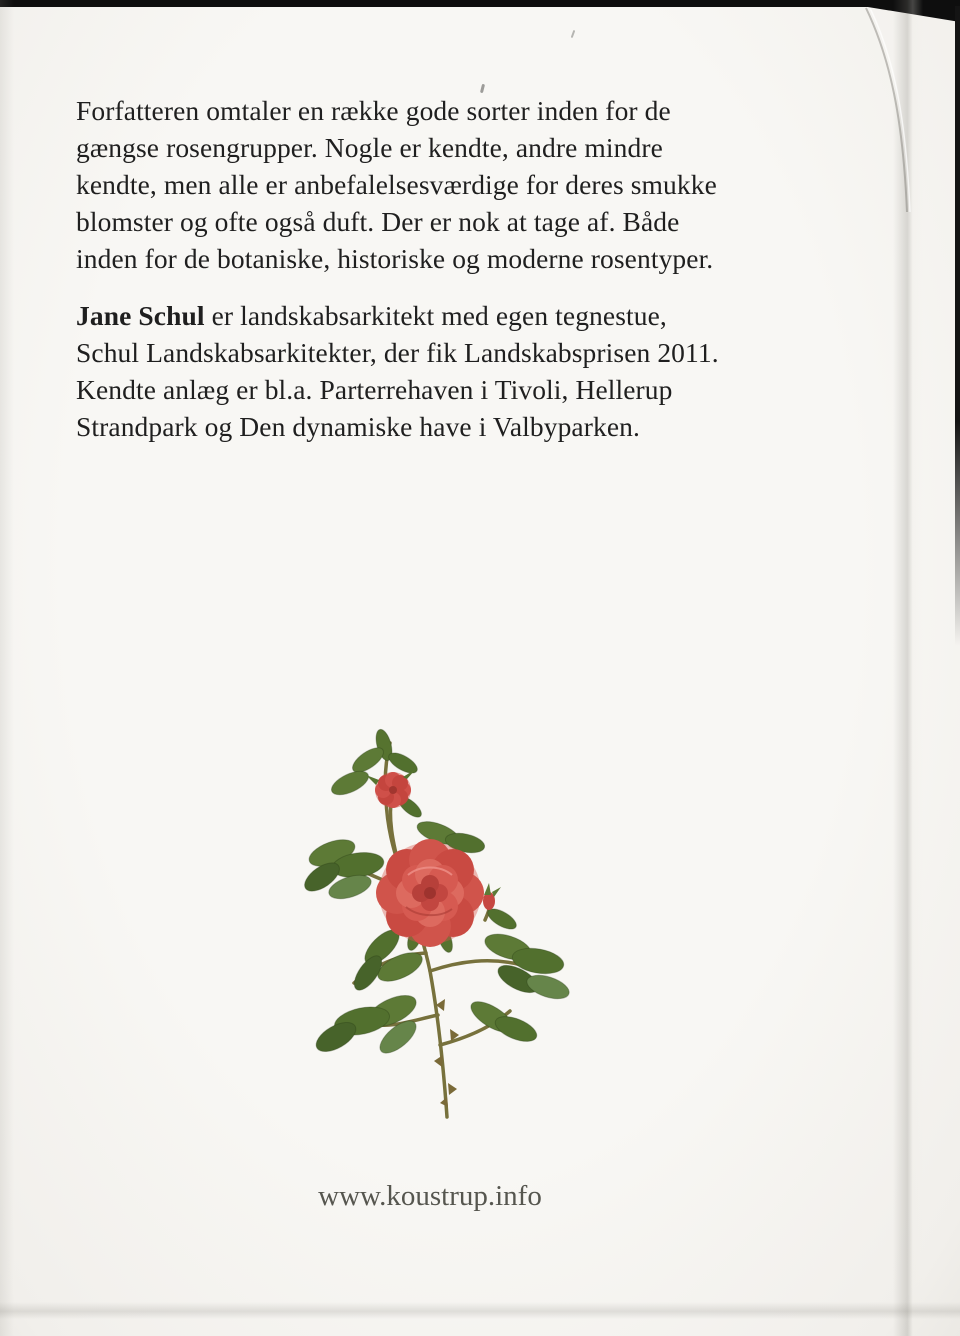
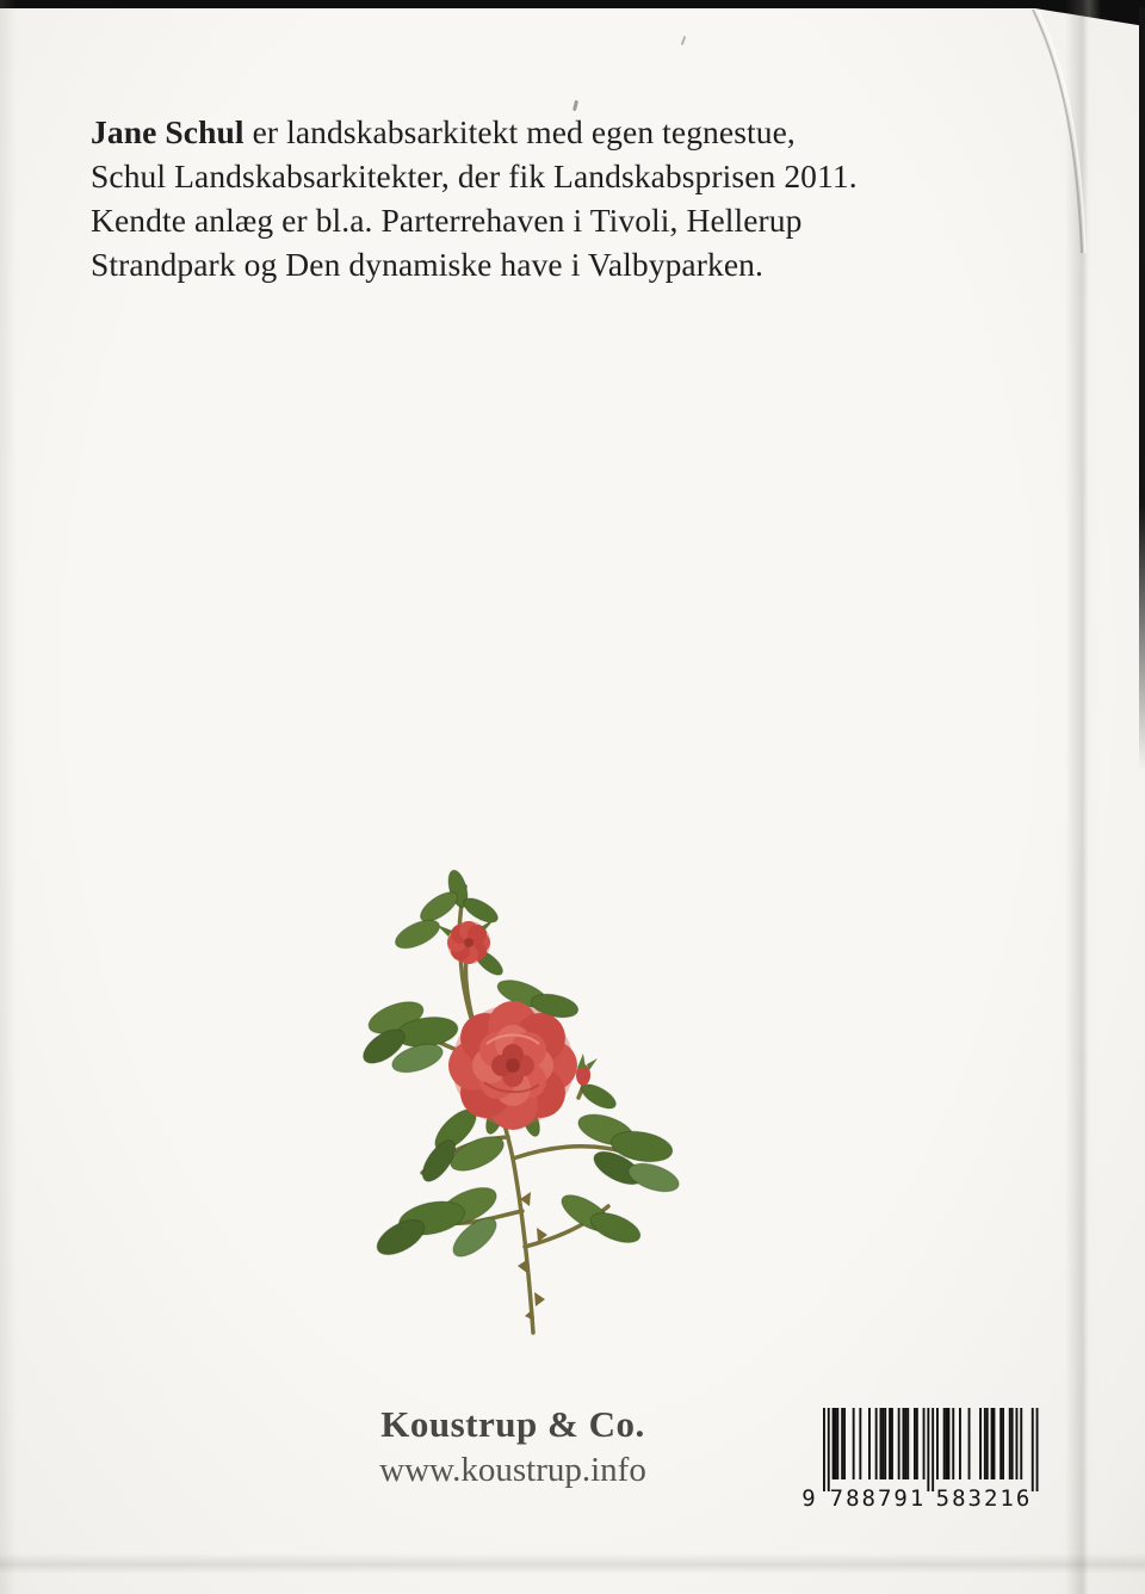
- Forfatteren omtaler en række gode sorter inden for de
- gængse rosengrupper. Nogle er kendte, andre mindre
- kendte, men alle er anbefalelsesværdige for deres smukke
- blomster og ofte også duft. Der er nok at tage af. Både
- inden for de botaniske, historiske og moderne rosentyper.
  Jane Schul er landskabsarkitekt med egen tegnestue,
  Schul Landskabsarkitekter, der fik Landskabsprisen 2011.
  Kendte anlæg er bl.a. Parterrehaven i Tivoli, Hellerup
  Strandpark og Den dynamiske have i Valbyparken.
+ Koustrup & Co.
  www.koustrup.info
+ 9
+ 788791
+ 583216
